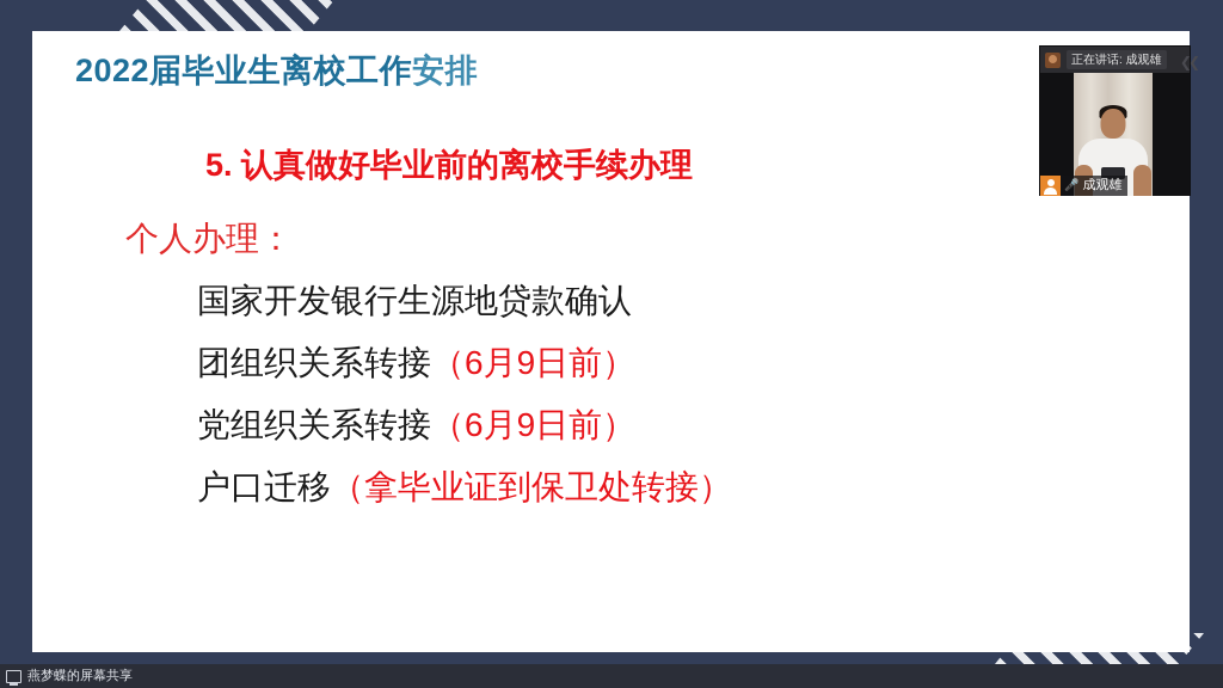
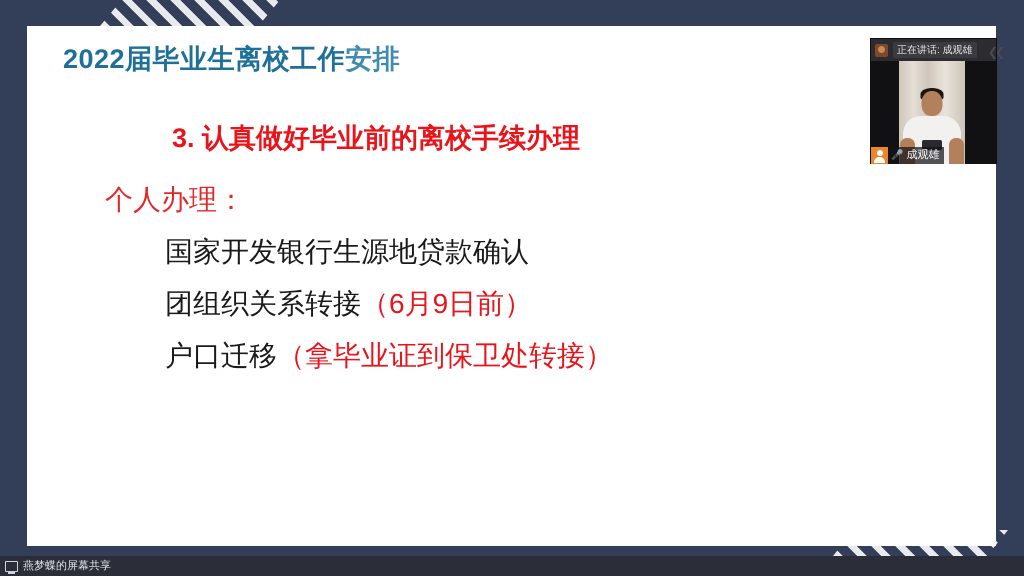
  2022届毕业生离校工作安排
- 5. 认真做好毕业前的离校手续办理
+ 3. 认真做好毕业前的离校手续办理
  个人办理：
  国家开发银行生源地贷款确认
  团组织关系转接（6月9日前）
- 党组织关系转接（6月9日前）
  户口迁移（拿毕业证到保卫处转接）
  正在讲话: 成观雄
  ❮❮
  🎤
  成观雄
  燕梦蝶的屏幕共享
